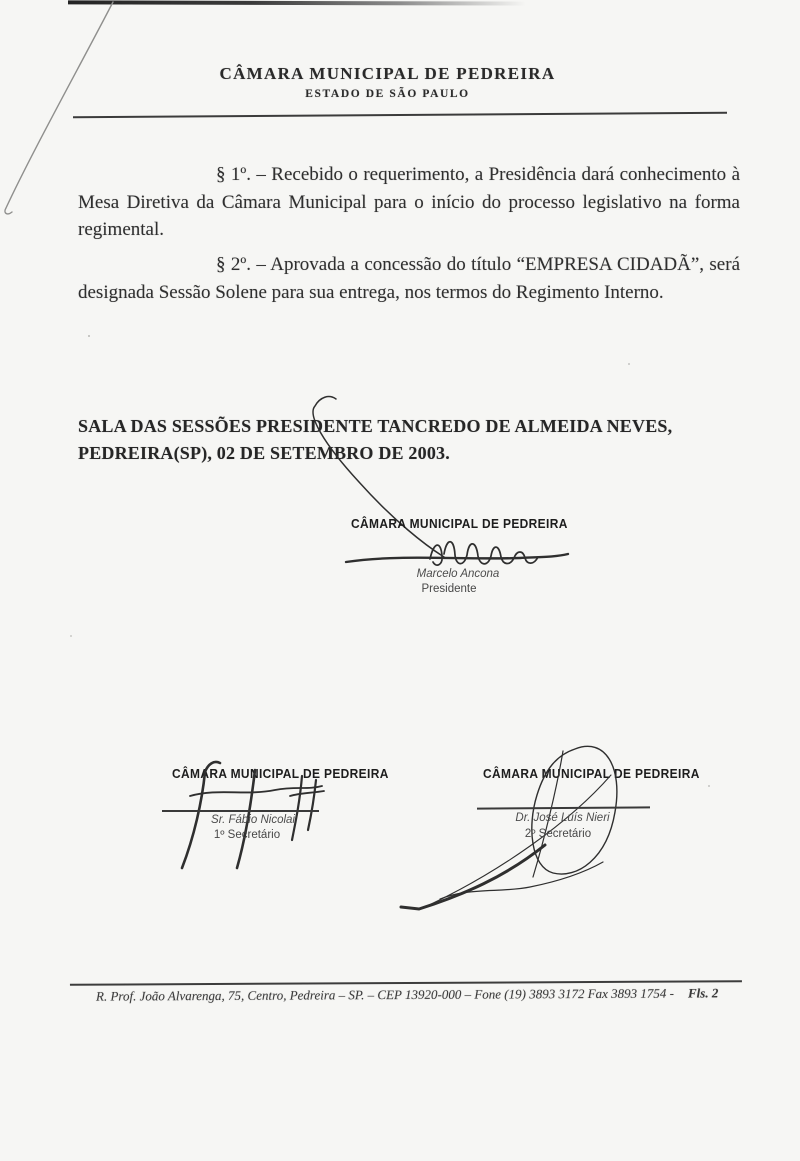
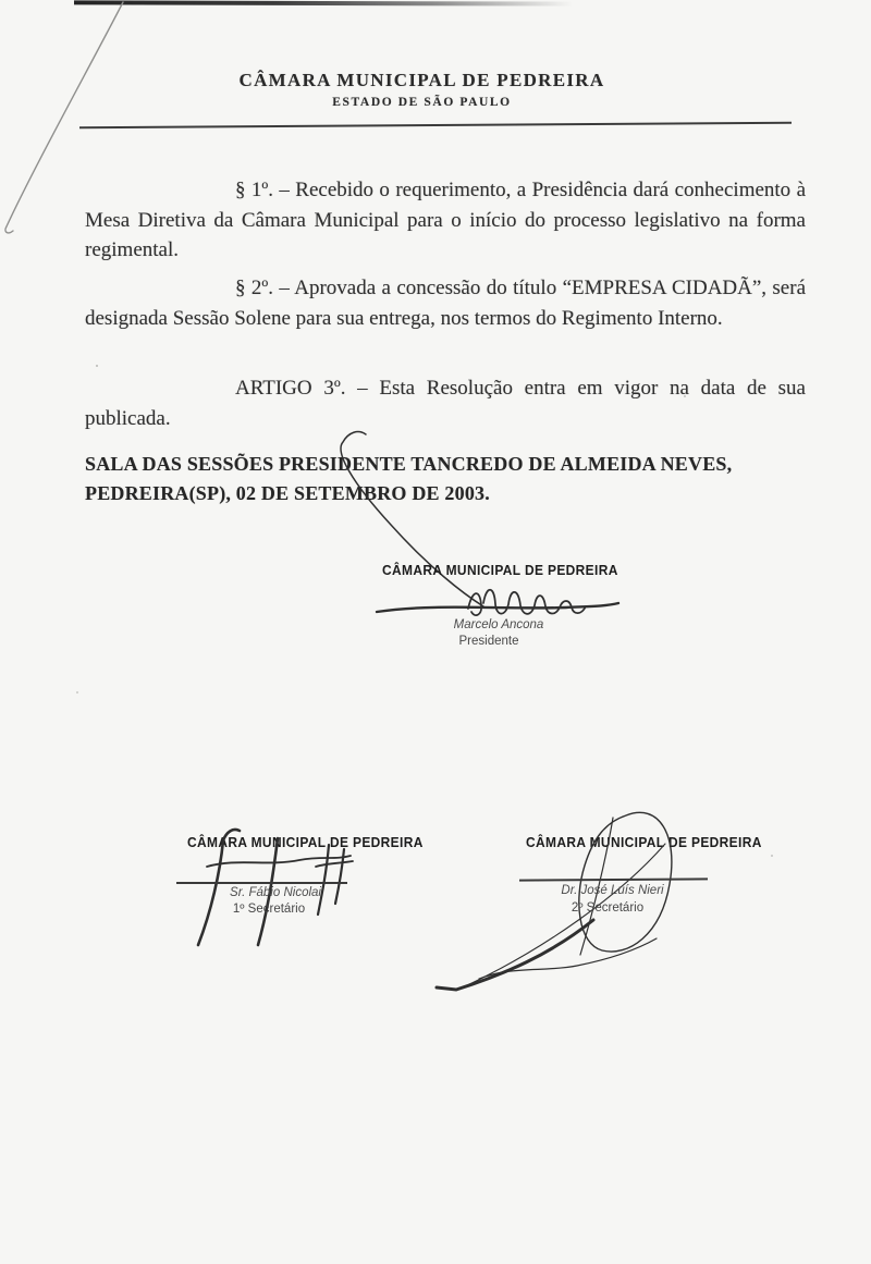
  CÂMARA MUNICIPAL DE PEDREIRA
  ESTADO DE SÃO PAULO
  § 1º. – Recebido o requerimento, a Presidência dará conhecimento à Mesa Diretiva da Câmara Municipal para o início do processo legislativo na forma regimental.
  § 2º. – Aprovada a concessão do título “EMPRESA CIDADÃ”, será designada Sessão Solene para sua entrega, nos termos do Regimento Interno.
+ ARTIGO 3º. – Esta Resolução entra em vigor na data de sua publicada.
  SALA DAS SESSÕES PRESIENTE TANCREDO DE ALMEIDA NEVES, PEDREIRA(SP), 02 DE SETEMBRO DE 2003.
  CÂMARA MUNICIPAL DE PEDREIRA
  Marcelo Ancona
  Presidente
  CÂMRA MUICIPAL DE PEDREIRA
  Sr. Fábio Nicolai
  1º Secretário
  CÂMARAUNICIPAL DE PEDREIRA
  Dr. José Luís Nieri
  2º Secretário
- R. Prof. João Alvarenga, 75, Centro, Pedreira – SP. – CEP 13920-000 – Fone (19) 3893 3172 Fax 3893 1754 -
- Fls. 2
